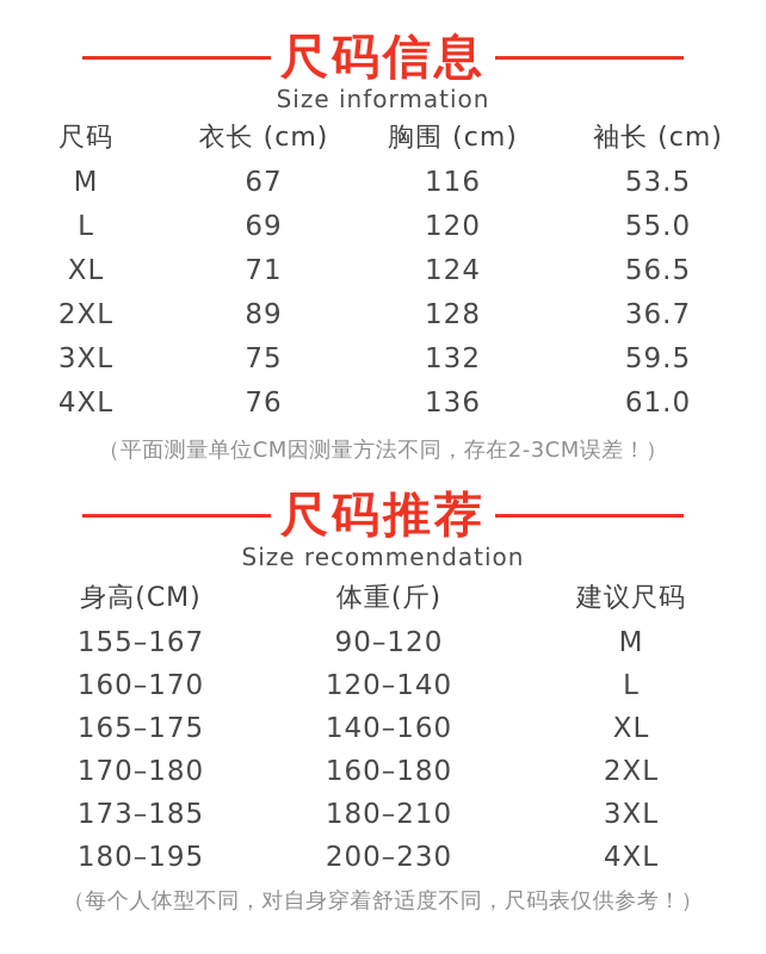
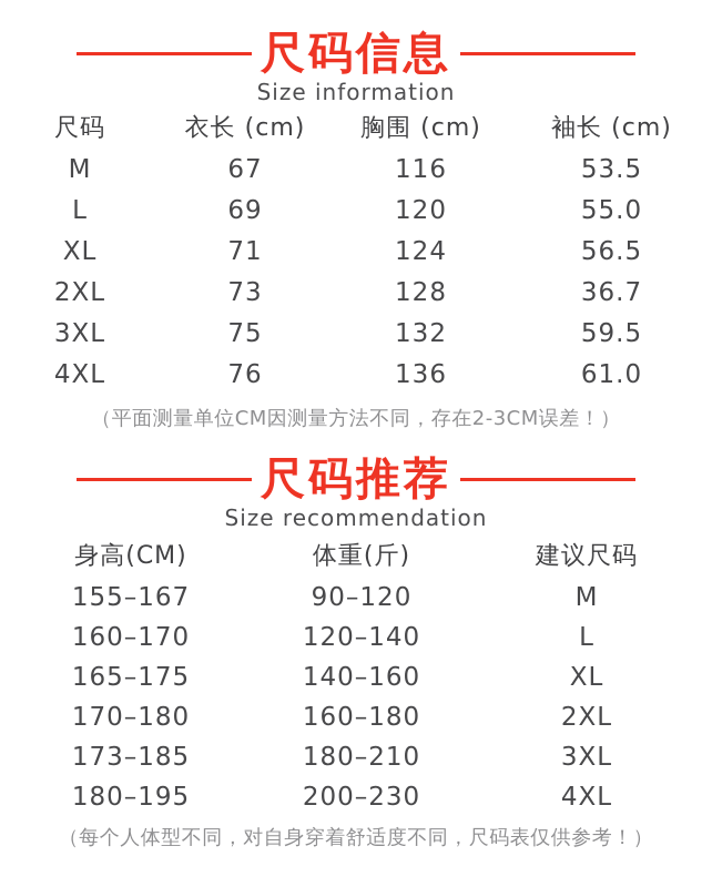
  尺码信息
  Size information
  尺码
  衣长 (cm)
  胸围 (cm)
  袖长 (cm)
  M
  67
  116
  53.5
  L
  69
  120
  55.0
  XL
  71
  124
  56.5
  2XL
- 89
+ 73
  128
  36.7
  3XL
  75
  132
  59.5
  4XL
  76
  136
  61.0
  （平面测量单位CM因测量方法不同，存在2-3CM误差！）
  尺码推荐
  Size recommendation
  身高(CM)
  体重(斤)
  建议尺码
  155–167
  90–120
  M
  160–170
  120–140
  L
  165–175
  140–160
  XL
  170–180
  160–180
  2XL
  173–185
  180–210
  3XL
  180–195
  200–230
  4XL
  （每个人体型不同，对自身穿着舒适度不同，尺码表仅供参考！）
